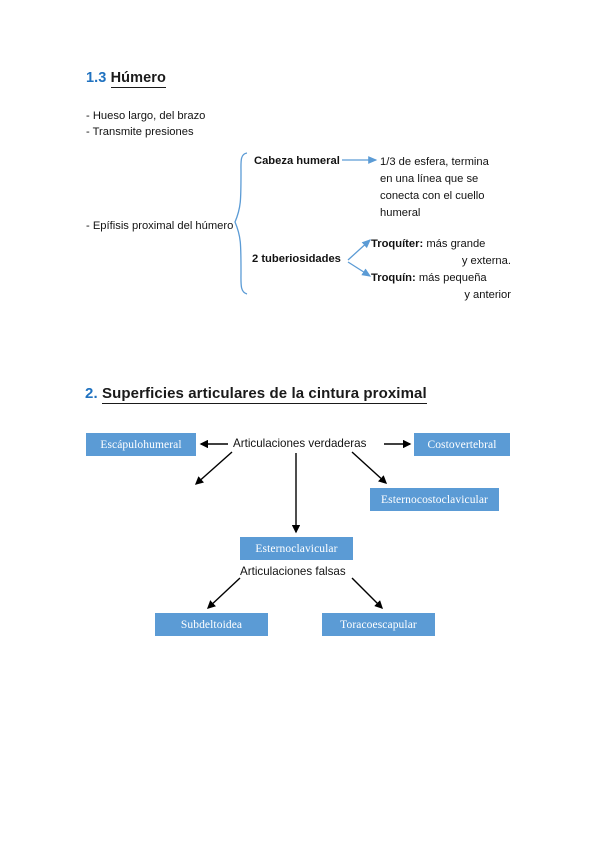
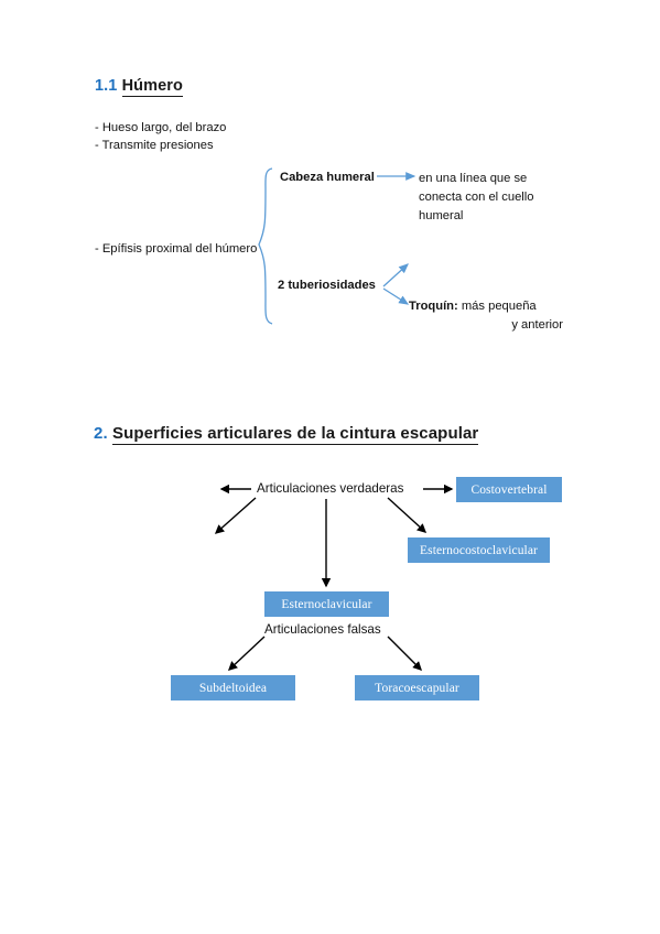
- 1.3 Húmero
+ 1.1 Húmero
  - Hueso largo, del brazo
  - Transmite presiones
  - Epífisis proximal del húmero
  Cabeza humeral
- 1/3 de esfera, termina
  en una línea que se
  conecta con el cuello
  humeral
  2 tuberiosidades
- Troquíter: más grande
- y externa.
  Troquín: más pequeña
  y anterior
- 2. Superficies articulares de la cintura proximal
+ 2. Superficies articulares de la cintura escapular
- Escápulohumeral
  Costovertebral
  Esternocostoclavicular
  Esternoclavicular
  Subdeltoidea
  Toracoescapular
  Articulaciones verdaderas
  Articulaciones falsas
